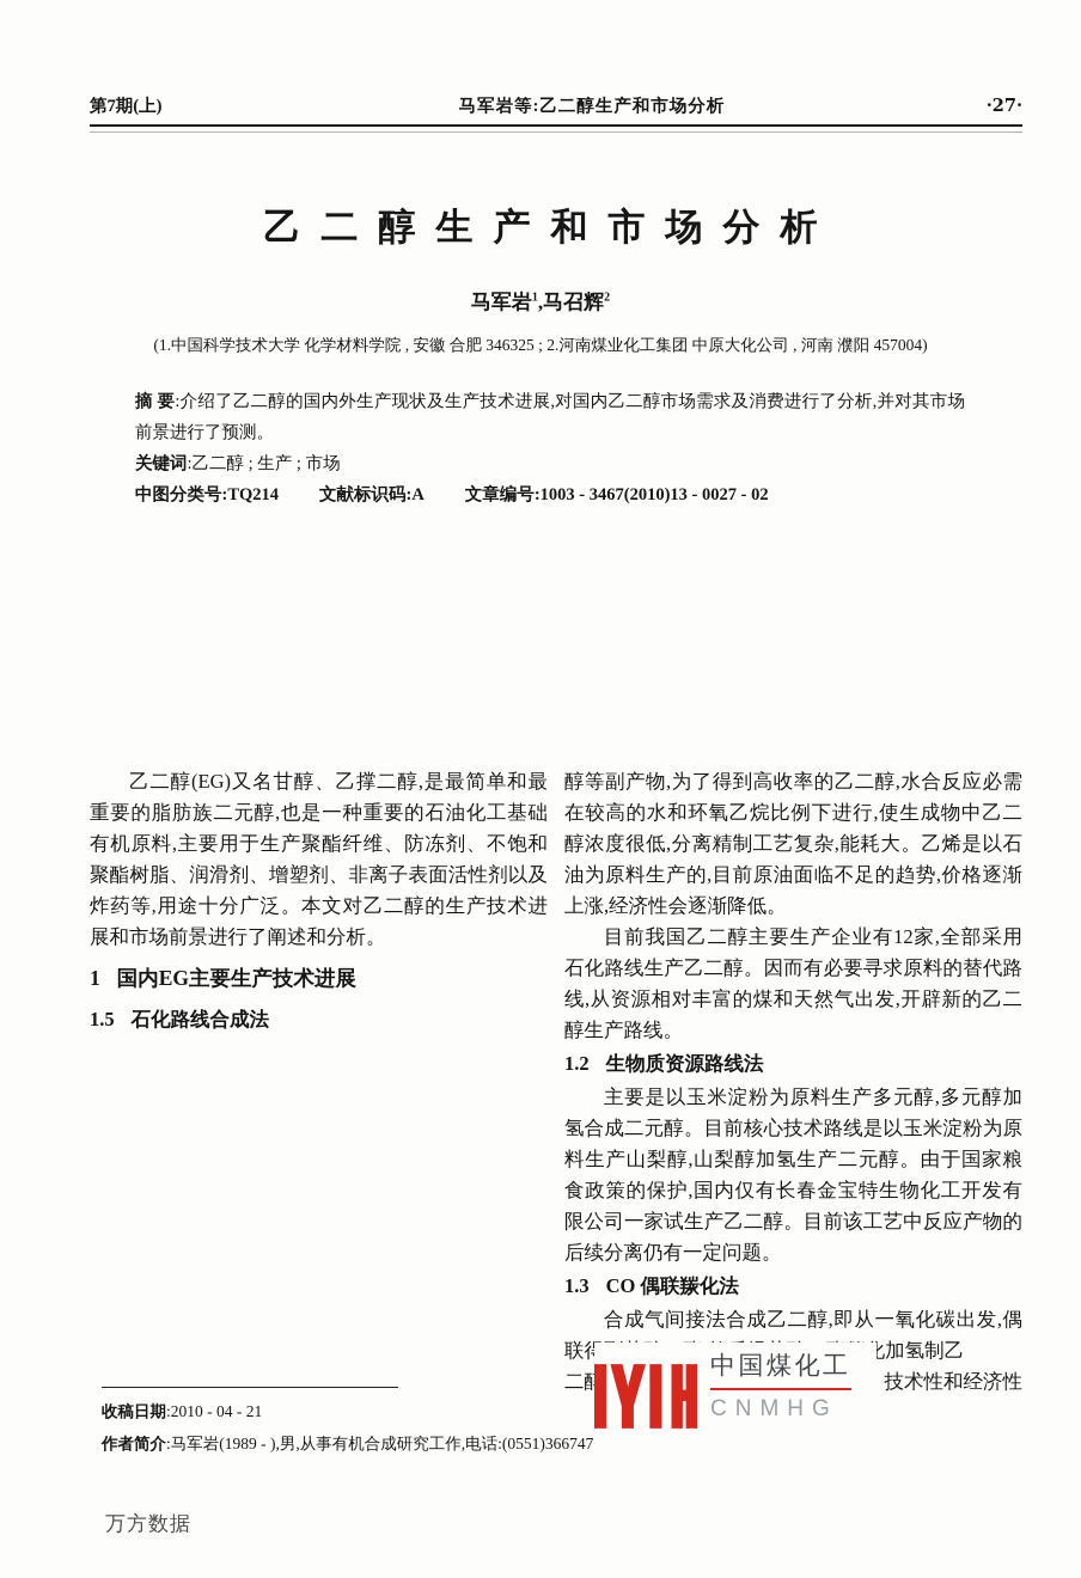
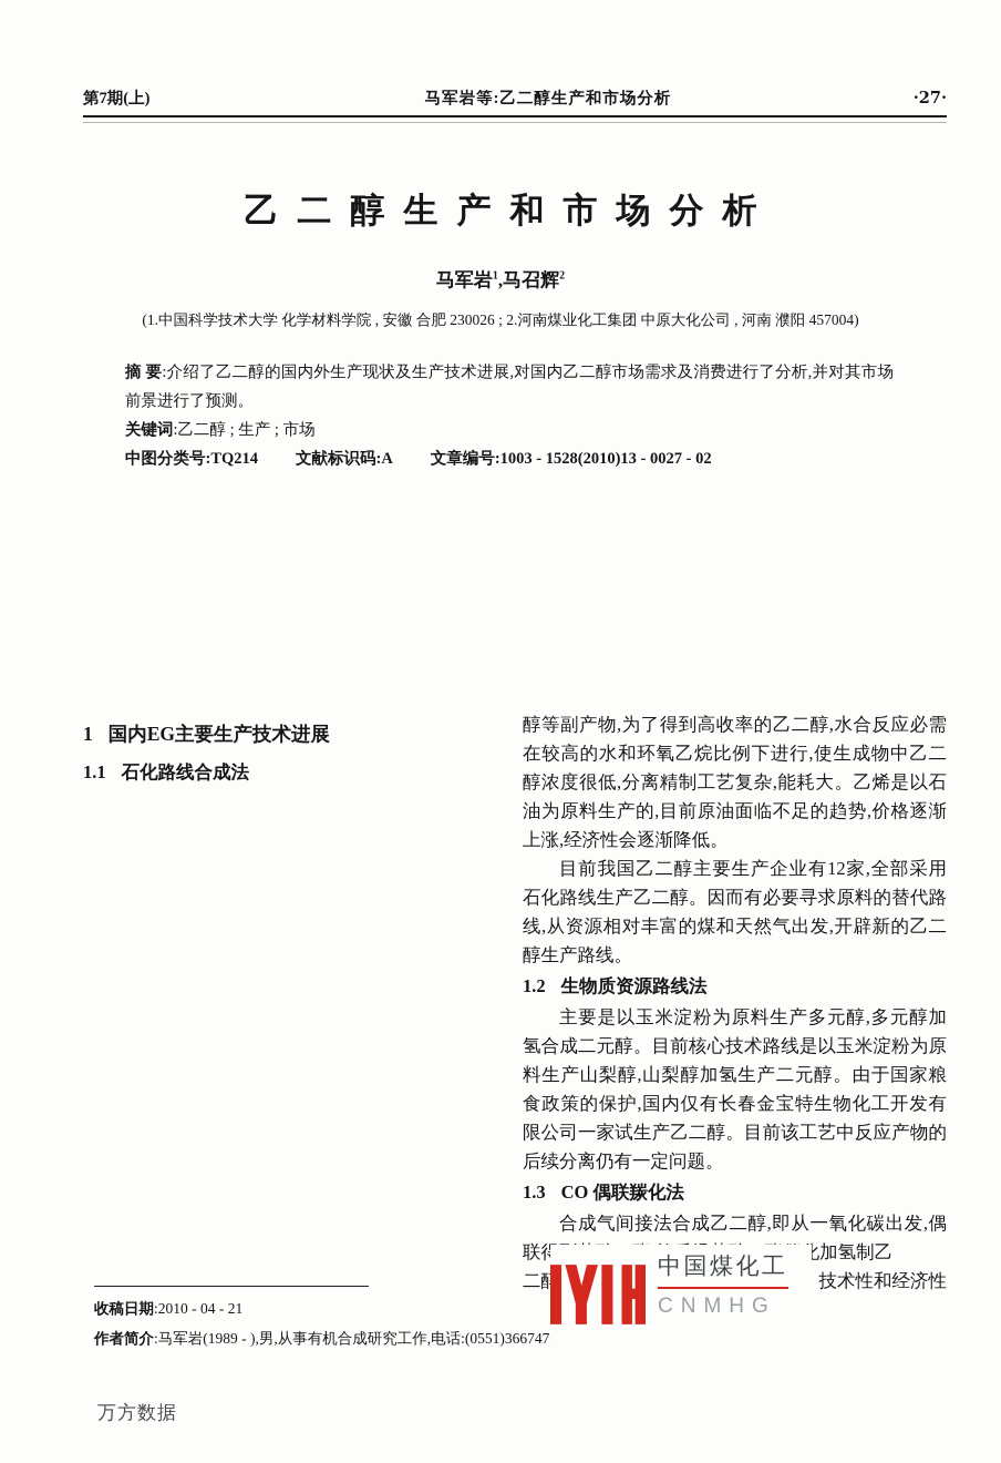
  第7期(上)
  马军岩等:乙二醇生产和市场分析
  ·27·
  乙二醇生产和市场分析
  马军岩1,马召辉2
- (1.中国科学技术大学 化学材料学院 , 安徽 合肥 346325 ; 2.河南煤业化工集团 中原大化公司 , 河南 濮阳 457004)
+ (1.中国科学技术大学 化学材料学院 , 安徽 合肥 230026 ; 2.河南煤业化工集团 中原大化公司 , 河南 濮阳 457004)
  摘 要:介绍了乙二醇的国内外生产现状及生产技术进展,对国内乙二醇市场需求及消费进行了分析,并对其市场前景进行了预测。
  关键词:乙二醇 ; 生产 ; 市场
- 中图分类号:TQ214 文献标识码:A 文章编号:1003 - 3467(2010)13 - 0027 - 02
+ 中图分类号:TQ214 文献标识码:A 文章编号:1003 - 1528(2010)13 - 0027 - 02
- 乙二醇(EG)又名甘醇、乙撑二醇,是最简单和最重要的脂肪族二元醇,也是一种重要的石油化工基础有机原料,主要用于生产聚酯纤维、防冻剂、不饱和聚酯树脂、润滑剂、增塑剂、非离子表面活性剂以及炸药等,用途十分广泛。本文对乙二醇的生产技术进展和市场前景进行了阐述和分析。
  1 国内EG主要生产技术进展
- 1.5 石化路线合成法
+ 1.1 石化路线合成法
  醇等副产物,为了得到高收率的乙二醇,水合反应必需在较高的水和环氧乙烷比例下进行,使生成物中乙二醇浓度很低,分离精制工艺复杂,能耗大。乙烯是以石油为原料生产的,目前原油面临不足的趋势,价格逐渐上涨,经济性会逐渐降低。
  目前我国乙二醇主要生产企业有12家,全部采用石化路线生产乙二醇。因而有必要寻求原料的替代路线,从资源相对丰富的煤和天然气出发,开辟新的乙二醇生产路线。
  1.2 生物质资源路线法
  主要是以玉米淀粉为原料生产多元醇,多元醇加氢合成二元醇。目前核心技术路线是以玉米淀粉为原料生产山梨醇,山梨醇加氢生产二元醇。由于国家粮食政策的保护,国内仅有长春金宝特生物化工开发有限公司一家试生产乙二醇。目前该工艺中反应产物的后续分离仍有一定问题。
  1.3 CO 偶联羰化法
  技术性和经济性
  收稿日期:2010 - 04 - 21
  作者简介:马军岩(1989 - ),男,从事有机合成研究工作,电话:(0551)366747
  中国煤化工
  CNMHG
  万方数据
